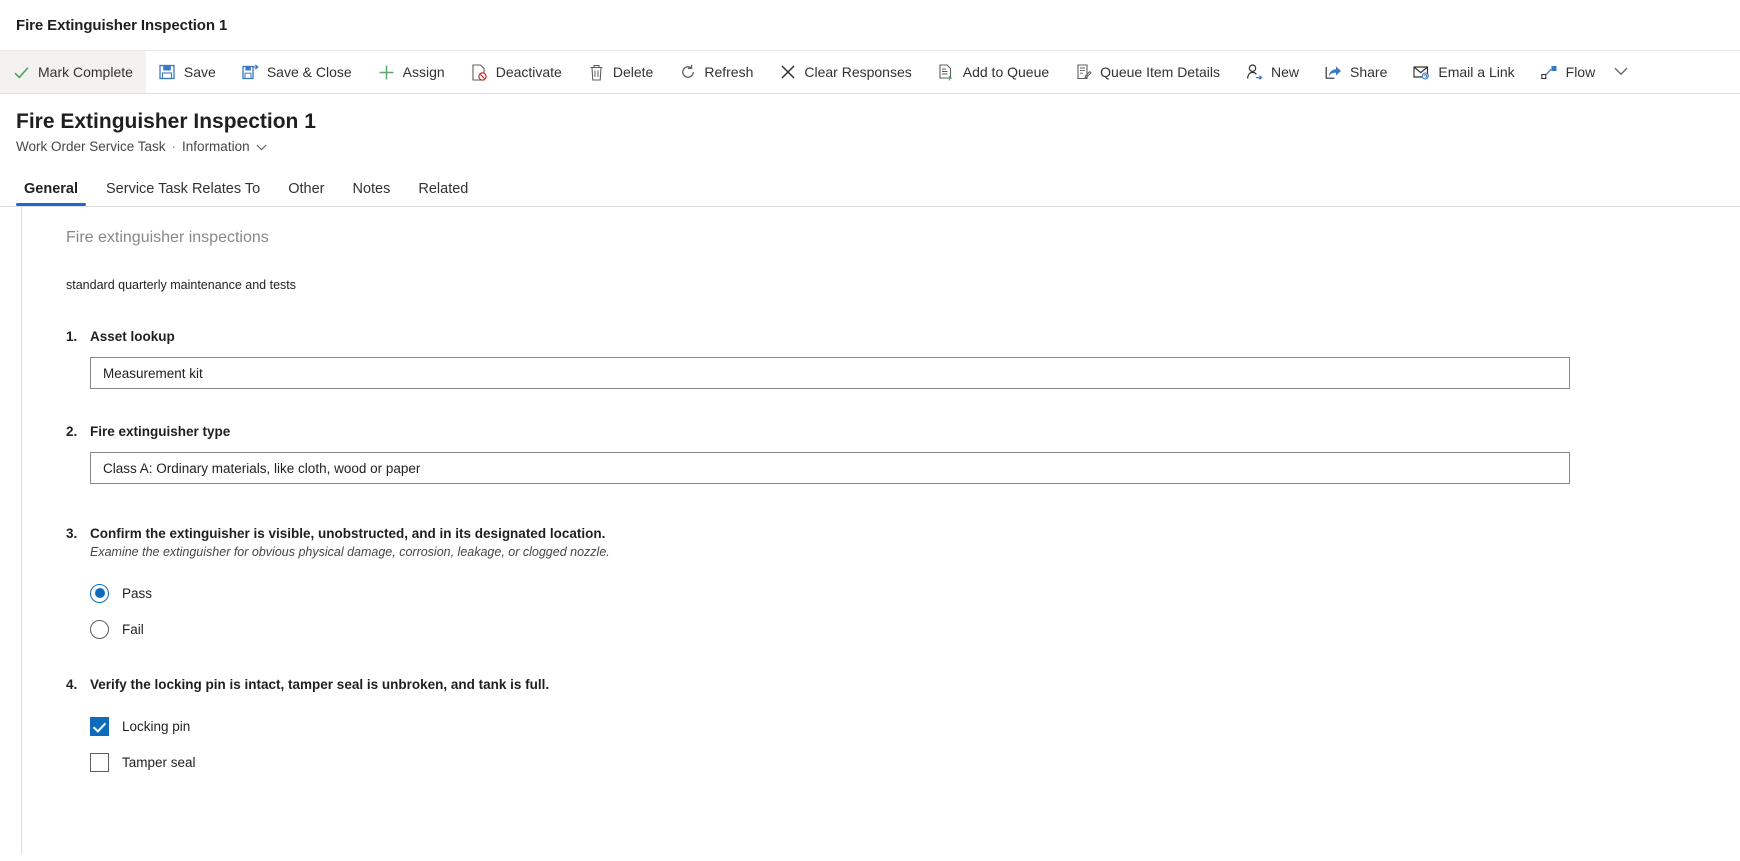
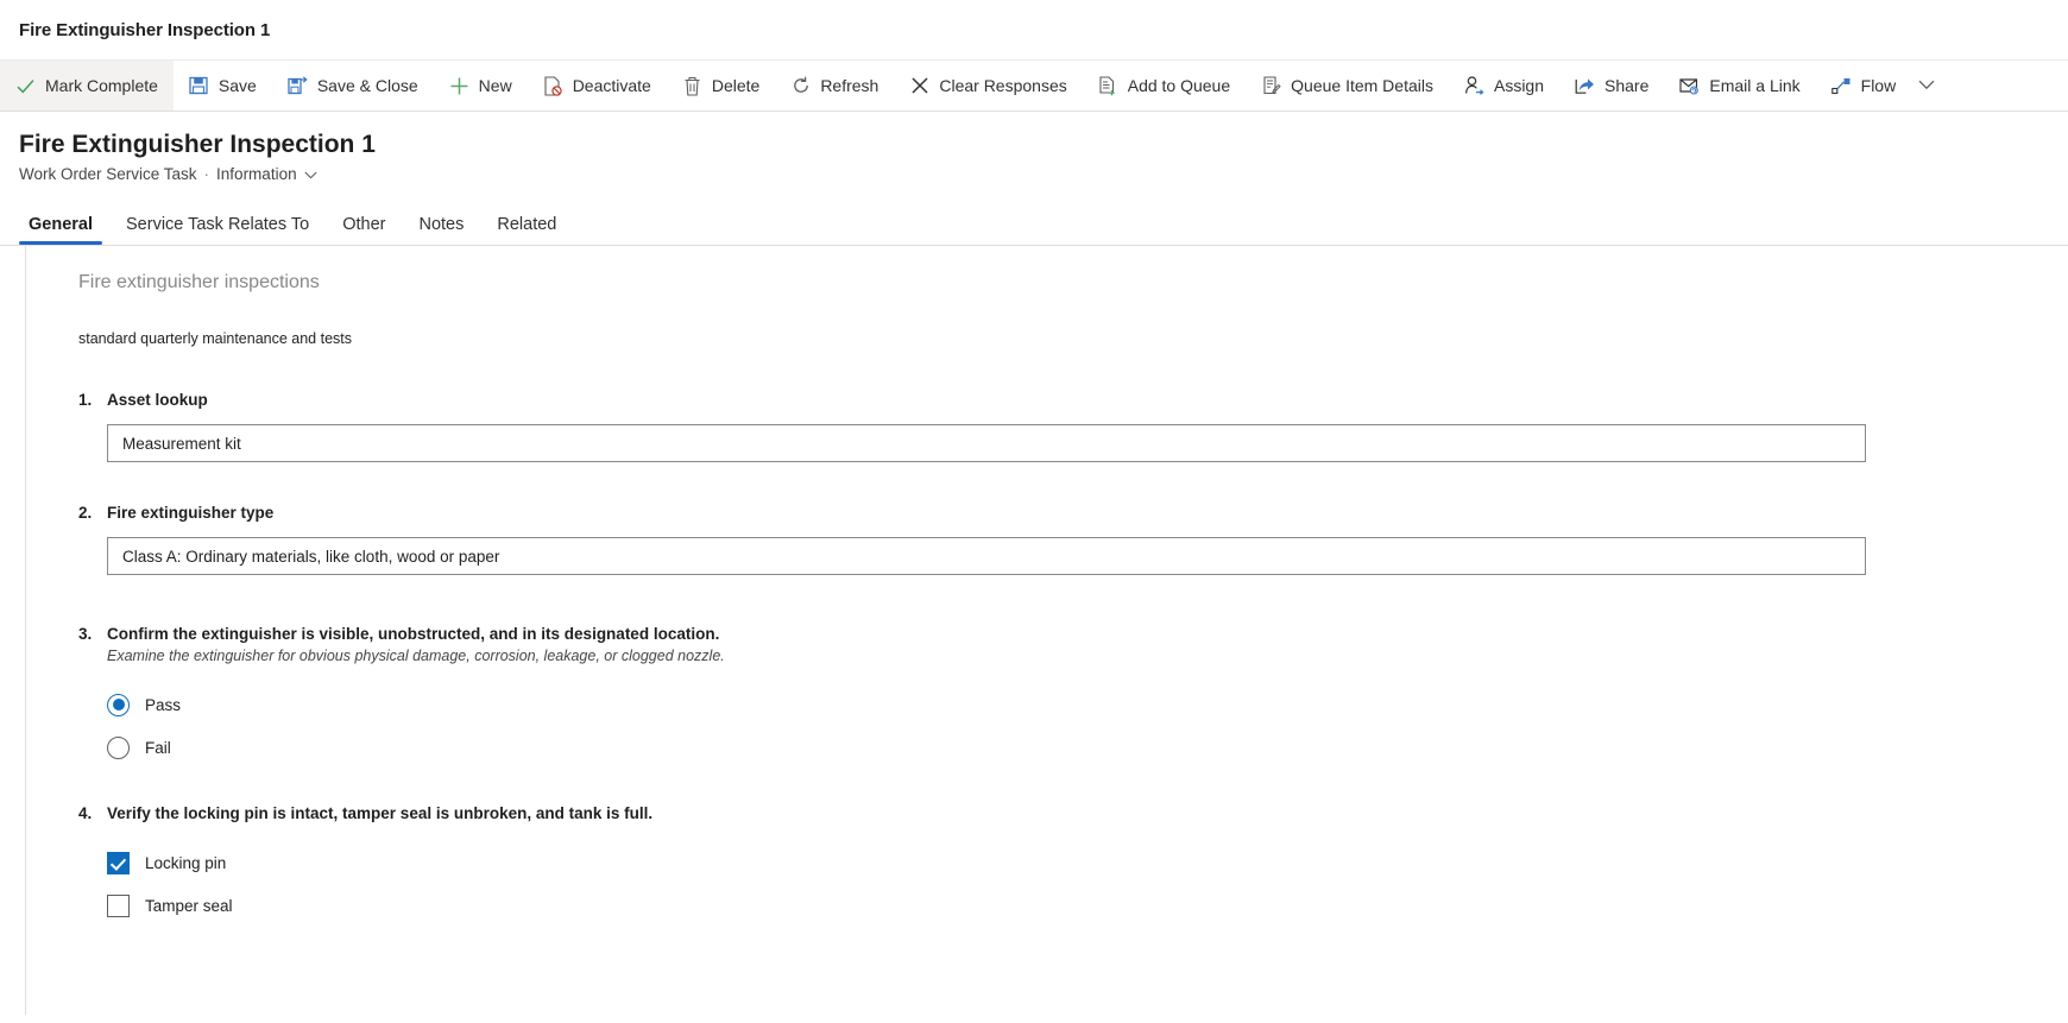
  Fire Extinguisher Inspection 1
  Mark Complete
  Save
  Save & Close
- Assign
+ New
  Deactivate
  Delete
  Refresh
  Clear Responses
  Add to Queue
  Queue Item Details
- New
+ Assign
  Share
  Email a Link
  Flow
  Fire Extinguisher Inspection 1
  Work Order Service Task
  ·
  Information
  General
  Service Task Relates To
  Other
  Notes
  Related
  Fire extinguisher inspections
  standard quarterly maintenance and tests
  1.
  Asset lookup
  Measurement kit
  2.
  Fire extinguisher type
  Class A: Ordinary materials, like cloth, wood or paper
  3.
  Confirm the extinguisher is visible, unobstructed, and in its designated location.
  Examine the extinguisher for obvious physical damage, corrosion, leakage, or clogged nozzle.
  Pass
  Fail
  4.
  Verify the locking pin is intact, tamper seal is unbroken, and tank is full.
  Locking pin
  Tamper seal
